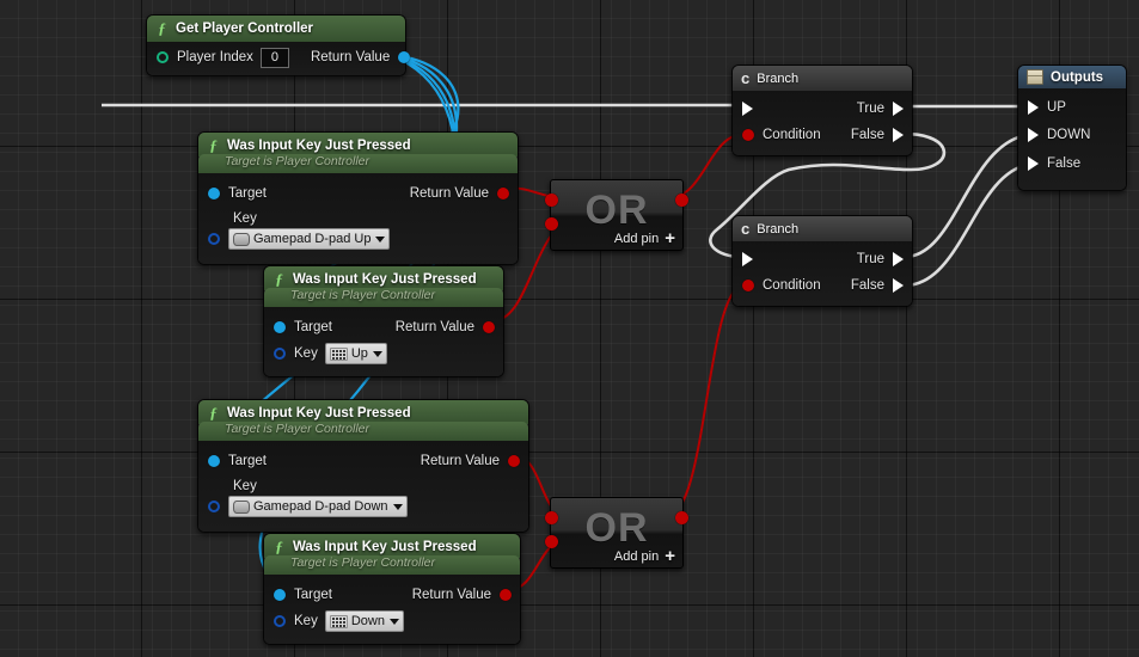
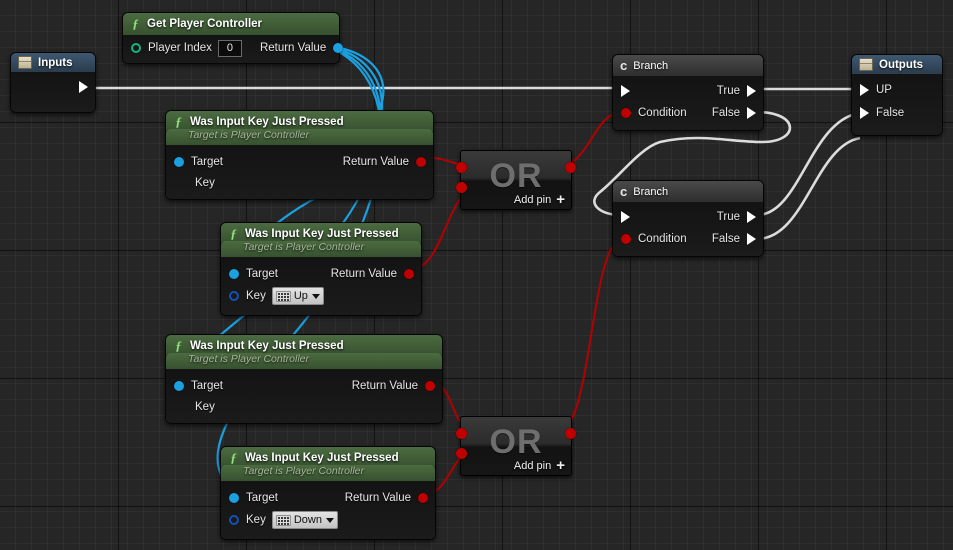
+ Inputs
  ƒ
  Get Player Controller
  Player Index
  0
  Return Value
  ƒ
  Was Input Key Just Pressed
  Target is Player Controller
  Target
  Return Value
  Key
- Gamepad D-pad Up
  ƒ
  Was Input Key Just Pressed
  Target is Player Controller
  Target
  Return Value
  Key
  Up
  ƒ
  Was Input Key Just Pressed
  Target is Player Controller
  Target
  Return Value
  Key
- Gamepad D-pad Down
  ƒ
  Was Input Key Just Pressed
  Target is Player Controller
  Target
  Return Value
  Key
  Down
  OR
  Add pin
  +
  OR
  Add pin
  +
  Branch
  True
  Condition
  False
  Branch
  True
  Condition
  False
  Outputs
  UP
- DOWN
  False
